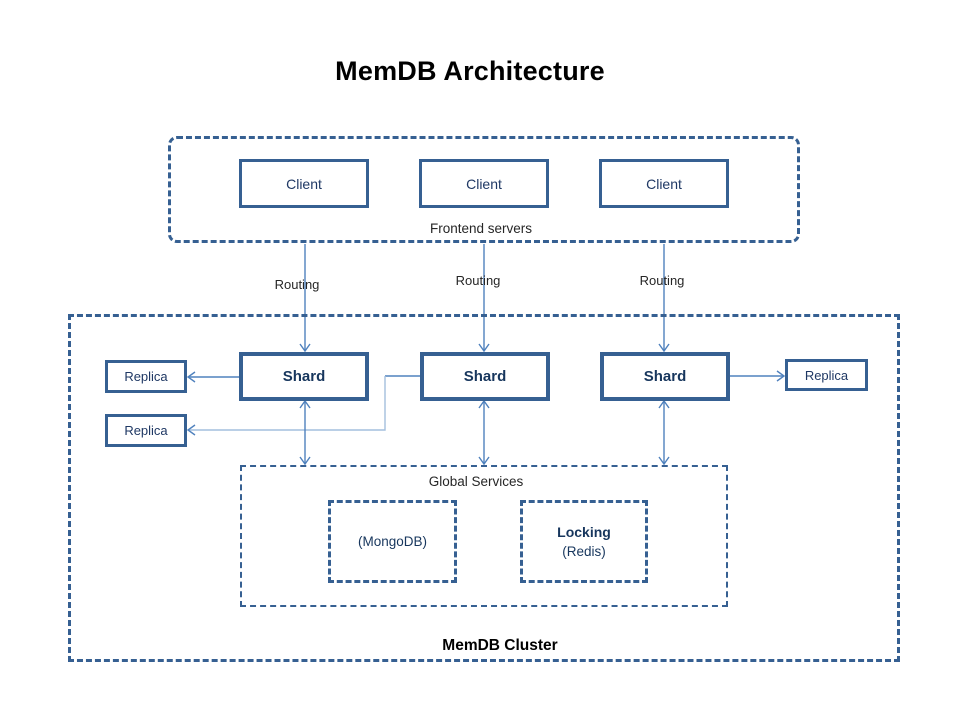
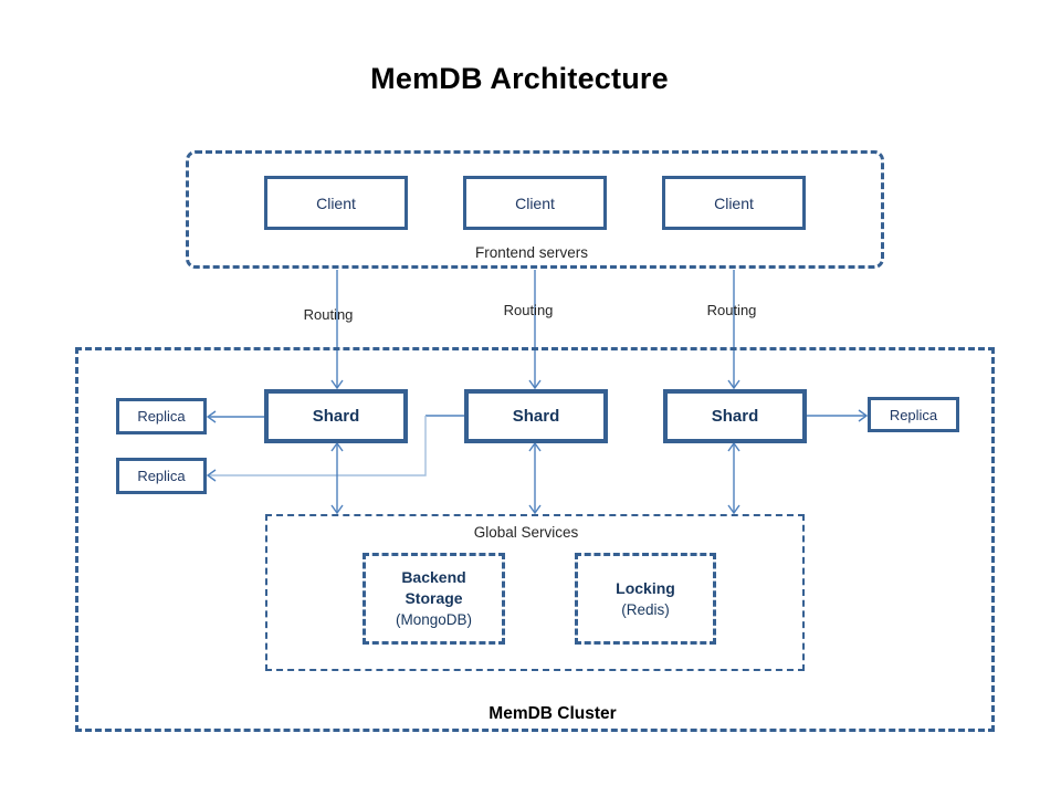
  MemDB Architecture
  Client
  Client
  Client
  Frontend servers
  Routing
  Routing
  Routing
  Shard
  Shard
  Shard
  Replica
  Replica
  Replica
  Global Services
+ Backend Storage
  (MongoDB)
  Locking
  (Redis)
  MemDB Cluster
